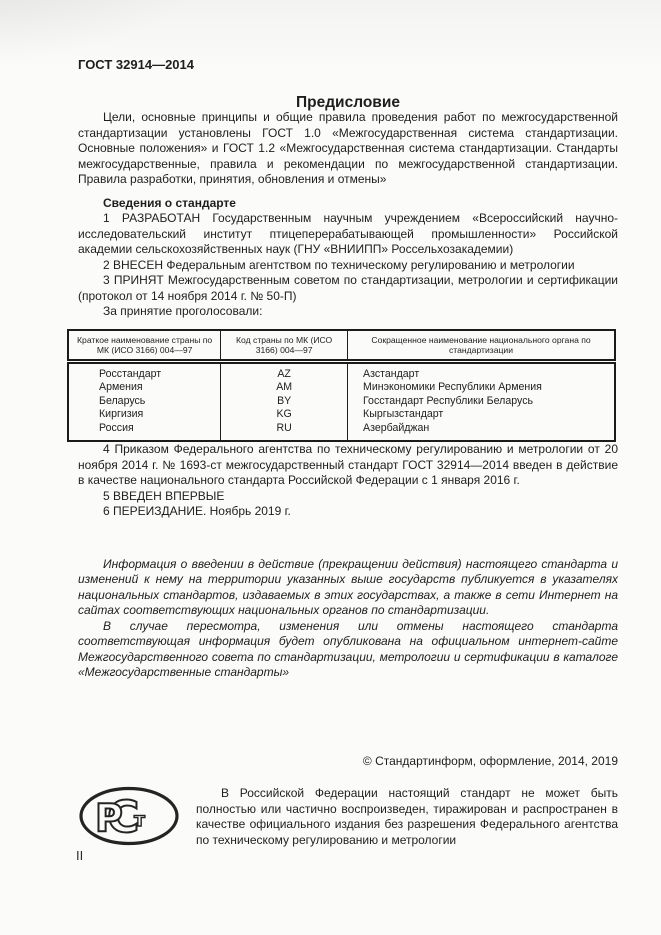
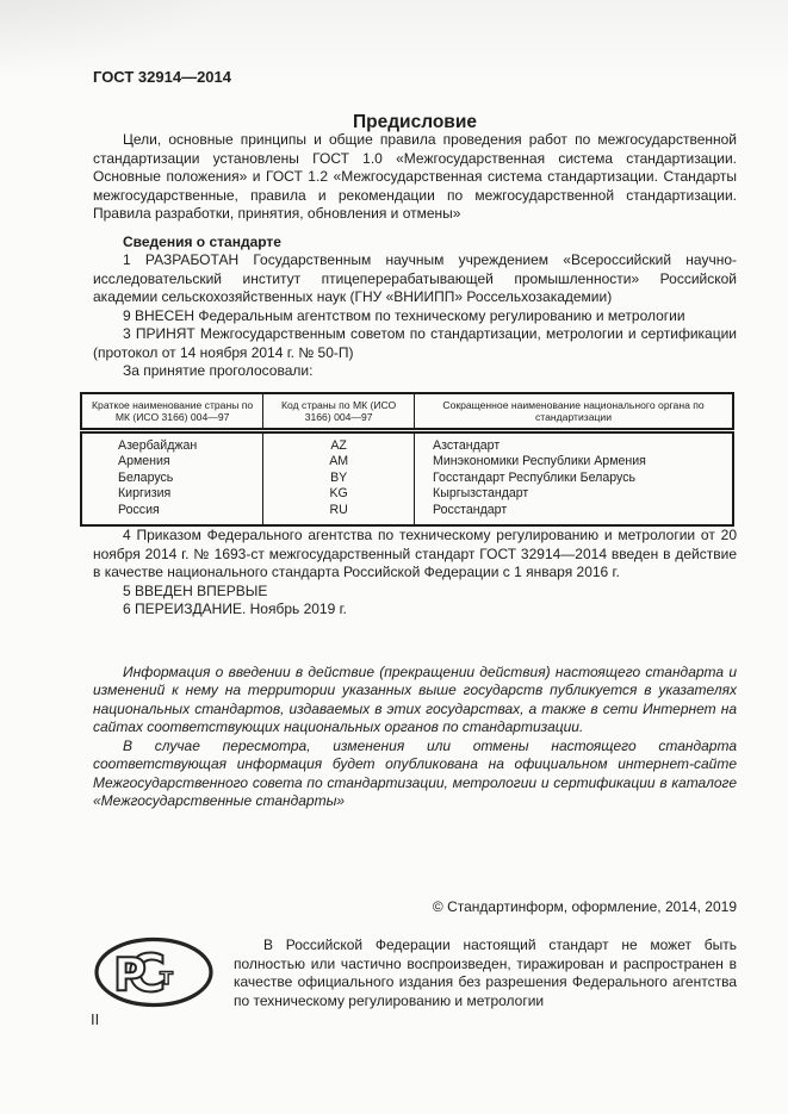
  ГОСТ 32914—2014
  Предисловие
  Цели, основные принципы и общие правила проведения работ по межгосударственной стандартизации установлены ГОСТ 1.0 «Межгосударственная система стандартизации. Основные положения» и ГОСТ 1.2 «Межгосударственная система стандартизации. Стандарты межгосударственные, правила и рекомендации по межгосударственной стандартизации. Правила разработки, принятия, обновления и отмены»
  Сведения о стандарте
  1 РАЗРАБОТАН Государственным научным учреждением «Всероссийский научно-исследовательский институт птицеперерабатывающей промышленности» Российской академии сельскохозяйственных наук (ГНУ «ВНИИПП» Россельхозакадемии)
- 2 ВНЕСЕН Федеральным агентством по техническому регулированию и метрологии
+ 9 ВНЕСЕН Федеральным агентством по техническому регулированию и метрологии
  3 ПРИНЯТ Межгосударственным советом по стандартизации, метрологии и сертификации (протокол от 14 ноября 2014 г. № 50-П)
  За принятие проголосовали:
  Краткое наименование страны по МК (ИСО 3166) 004—97	Код страны по МК (ИСО 3166) 004—97	Сокращенное наименование национального органа по стандартизации
- Росстандарт	AZ	Азстандарт
+ Азербайджан	AZ	Азстандарт
  Армения	AM	Минэкономики Республики Армения
  Беларусь	BY	Госстандарт Республики Беларусь
  Киргизия	KG	Кыргызстандарт
- Россия	RU	Азербайджан
+ Россия	RU	Росстандарт
  4 Приказом Федерального агентства по техническому регулированию и метрологии от 20 ноября 2014 г. № 1693-ст межгосударственный стандарт ГОСТ 32914—2014 введен в действие в качестве национального стандарта Российской Федерации с 1 января 2016 г.
  5 ВВЕДЕН ВПЕРВЫЕ
  6 ПЕРЕИЗДАНИЕ. Ноябрь 2019 г.
  Информация о введении в действие (прекращении действия) настоящего стандарта и изменений к нему на территории указанных выше государств публикуется в указателях национальных стандартов, издаваемых в этих государствах, а также в сети Интернет на сайтах соответствующих национальных органов по стандартизации.
  В случае пересмотра, изменения или отмены настоящего стандарта соответствующая информация будет опубликована на официальном интернет-сайте Межгосударственного совета по стандартизации, метрологии и сертификации в каталоге «Межгосударственные стандарты»
  © Стандартинформ, оформление, 2014, 2019
  С
  Р
  т
  II
  В Российской Федерации настоящий стандарт не может быть полностью или частично воспроизведен, тиражирован и распространен в качестве официального издания без разрешения Федерального агентства по техническому регулированию и метрологии
